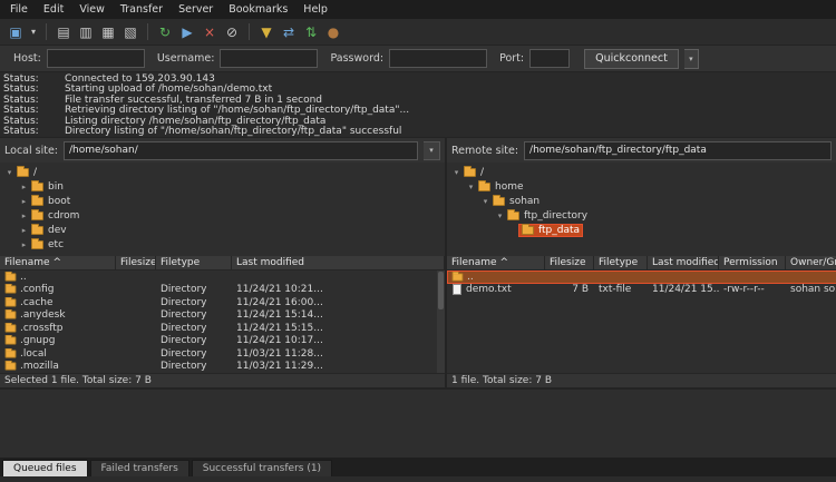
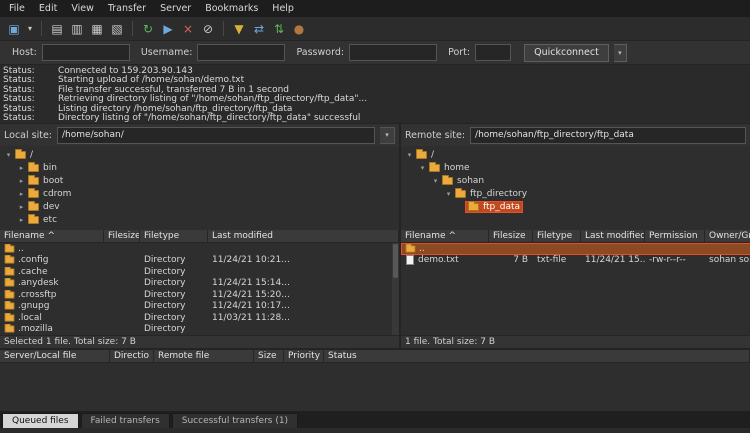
  File
  Edit
  View
  Transfer
  Server
  Bookmarks
  Help
  ▣
  ▾
  ▤
  ▥
  ▦
  ▧
  ↻
  ▶
  ×
  ⊘
  ▼
  ⇄
  ⇅
  ●
  Host:
  Username:
  Password:
  Port:
  Quickconnect
  ▾
  Status:
  Connected to 159.203.90.143
  Status:
  Starting upload of /home/sohan/demo.txt
  Status:
  File transfer successful, transferred 7 B in 1 second
  Status:
  Retrieving directory listing of "/home/sohan/ftp_directory/ftp_data"...
  Status:
  Listing directory /home/sohan/ftp_directory/ftp_data
  Status:
  Directory listing of "/home/sohan/ftp_directory/ftp_data" successful
  Local site:
  /home/sohan/
  ▾
  ▾
  /
  ▸
  bin
  ▸
  boot
  ▸
  cdrom
  ▸
  dev
  ▸
  etc
  Remote site:
  /home/sohan/ftp_directory/ftp_data
  ▾
  /
  ▾
  home
  ▾
  sohan
  ▾
  ftp_directory
  ftp_data
  Filename ^
  Filesize
  Filetype
  Last modified
  ..
  .config
  Directory
  11/24/21 10:21...
  .cache
  Directory
- 11/24/21 16:00...
  .anydesk
  Directory
  11/24/21 15:14...
  .crossftp
  Directory
- 11/24/21 15:15...
+ 11/24/21 15:20...
  .gnupg
  Directory
  11/24/21 10:17...
  .local
  Directory
  11/03/21 11:28...
  .mozilla
  Directory
- 11/03/21 11:29...
  Selected 1 file. Total size: 7 B
  Filename ^
  Filesize
  Filetype
  Last modified
  Permission
  Owner/G
  ..
  demo.txt
  7 B
  txt-file
  11/24/21 15..
  -rw-r--r--
  sohan so
  1 file. Total size: 7 B
+ Server/Local file
+ Directio
+ Remote file
+ Size
+ Priority
+ Status
  Queued files
  Failed transfers
  Successful transfers (1)
